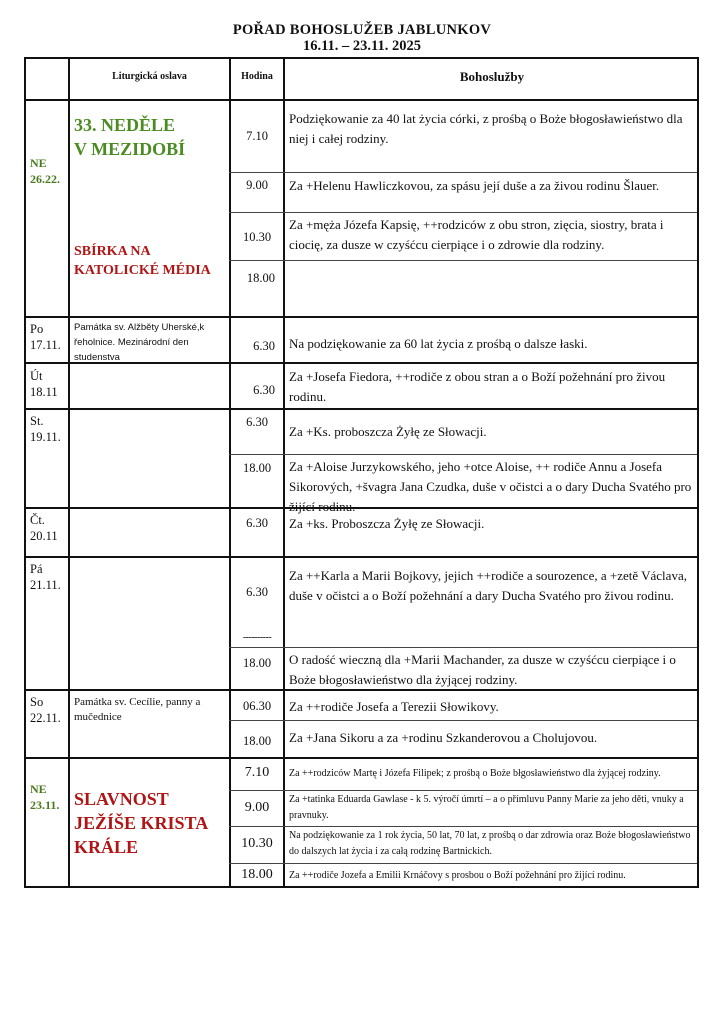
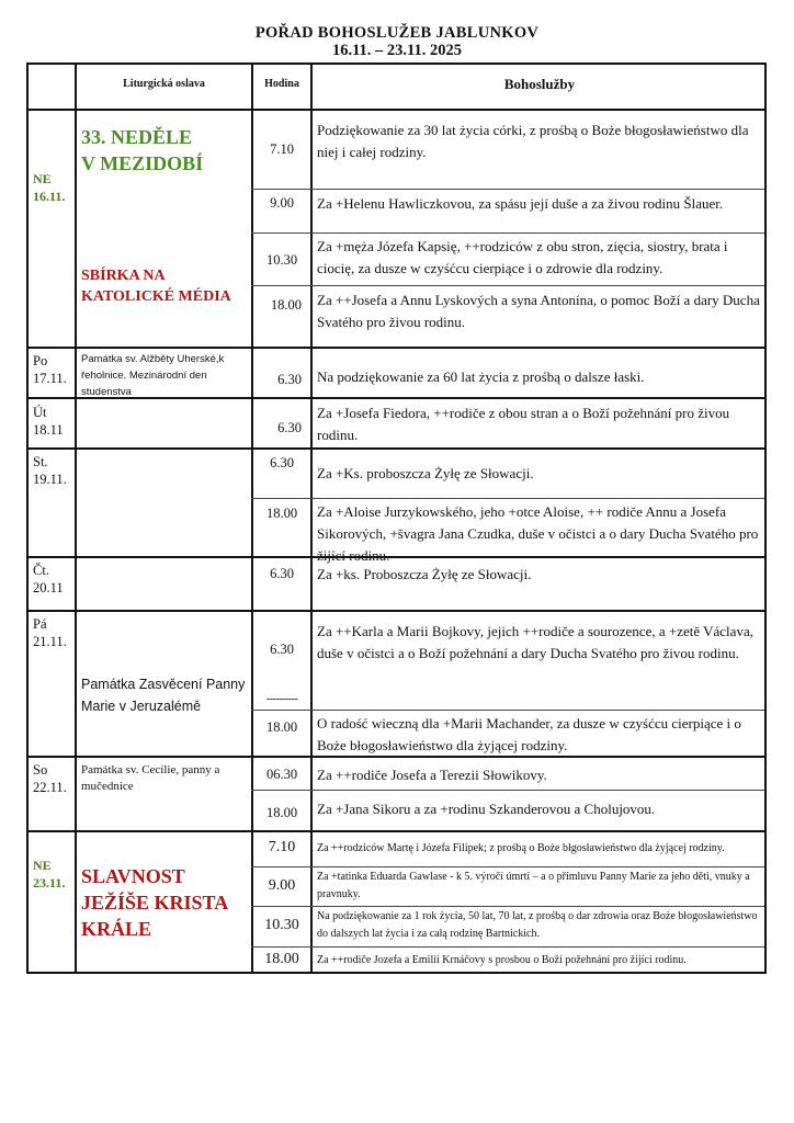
  POŘAD BOHOSLUŽEB JABLUNKOV
  16.11. – 23.11. 2025
  Liturgická oslava
  Hodina
  Bohoslužby
  NE
- 26.22.
+ 16.11.
  33. NEDĚLE
  V MEZIDOBÍ
  SBÍRKA NA
  KATOLICKÉ MÉDIA
  7.10
- Podziękowanie za 40 lat życia córki, z prośbą o Boże błogosławieństwo dla niej i całej rodziny.
+ Podziękowanie za 30 lat życia córki, z prośbą o Boże błogosławieństwo dla niej i całej rodziny.
  9.00
  Za +Helenu Hawliczkovou, za spásu její duše a za živou rodinu Šlauer.
  10.30
  Za +męża Józefa Kapsię, ++rodziców z obu stron, zięcia, siostry, brata i ciocię, za dusze w czyśćcu cierpiące i o zdrowie dla rodziny.
  18.00
+ Za ++Josefa a Annu Lyskových a syna Antonína, o pomoc Boží a dary Ducha Svatého pro živou rodinu.
  Po
  17.11.
  Památka sv. Alžběty Uherské,k řeholnice. Mezinárodní den studenstva
  6.30
  Na podziękowanie za 60 lat życia z prośbą o dalsze łaski.
  Út
  18.11
  6.30
  Za +Josefa Fiedora, ++rodiče z obou stran a o Boží požehnání pro živou rodinu.
  St.
  19.11.
  6.30
  Za +Ks. proboszcza Żyłę ze Słowacji.
  18.00
  Za +Aloise Jurzykowského, jeho +otce Aloise, ++ rodiče Annu a Josefa Sikorových, +švagra Jana Czudka, duše v očistci a o dary Ducha Svatého pro žijící rodinu.
  Čt.
  20.11
  6.30
  Za +ks. Proboszcza Żyłę ze Słowacji.
  Pá
  21.11.
+ Památka Zasvěcení Panny Marie v Jeruzalémě
  6.30
  Za ++Karla a Marii Bojkovy, jejich ++rodiče a sourozence, a +zetě Václava, duše v očistci a o Boží požehnání a dary Ducha Svatého pro živou rodinu.
  ----------
  18.00
  O radość wieczną dla +Marii Machander, za dusze w czyśćcu cierpiące i o Boże błogosławieństwo dla żyjącej rodziny.
  So
  22.11.
  Památka sv. Cecílie, panny a mučednice
  06.30
  Za ++rodiče Josefa a Terezii Słowikovy.
  18.00
  Za +Jana Sikoru a za +rodinu Szkanderovou a Cholujovou.
  NE
  23.11.
  SLAVNOST
  JEŽÍŠE KRISTA
  KRÁLE
  7.10
  Za ++rodziców Martę i Józefa Filipek; z prośbą o Boże błgosławieństwo dla żyjącej rodziny.
  9.00
  Za +tatinka Eduarda Gawlase - k 5. výročí úmrtí – a o přímluvu Panny Marie za jeho děti, vnuky a pravnuky.
  10.30
  Na podziękowanie za 1 rok życia, 50 lat, 70 lat, z prośbą o dar zdrowia oraz Boże błogosławieństwo do dalszych lat życia i za całą rodzinę Bartnickich.
  18.00
  Za ++rodiče Jozefa a Emilii Krnáčovy s prosbou o Boží požehnání pro žijící rodinu.
